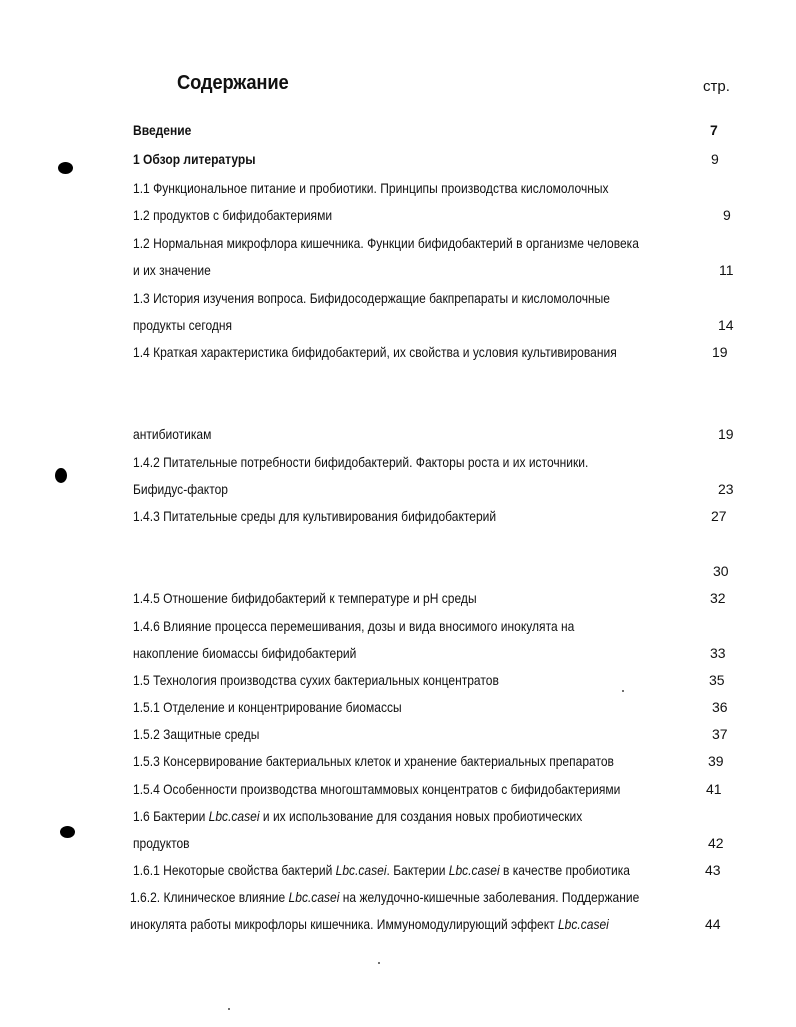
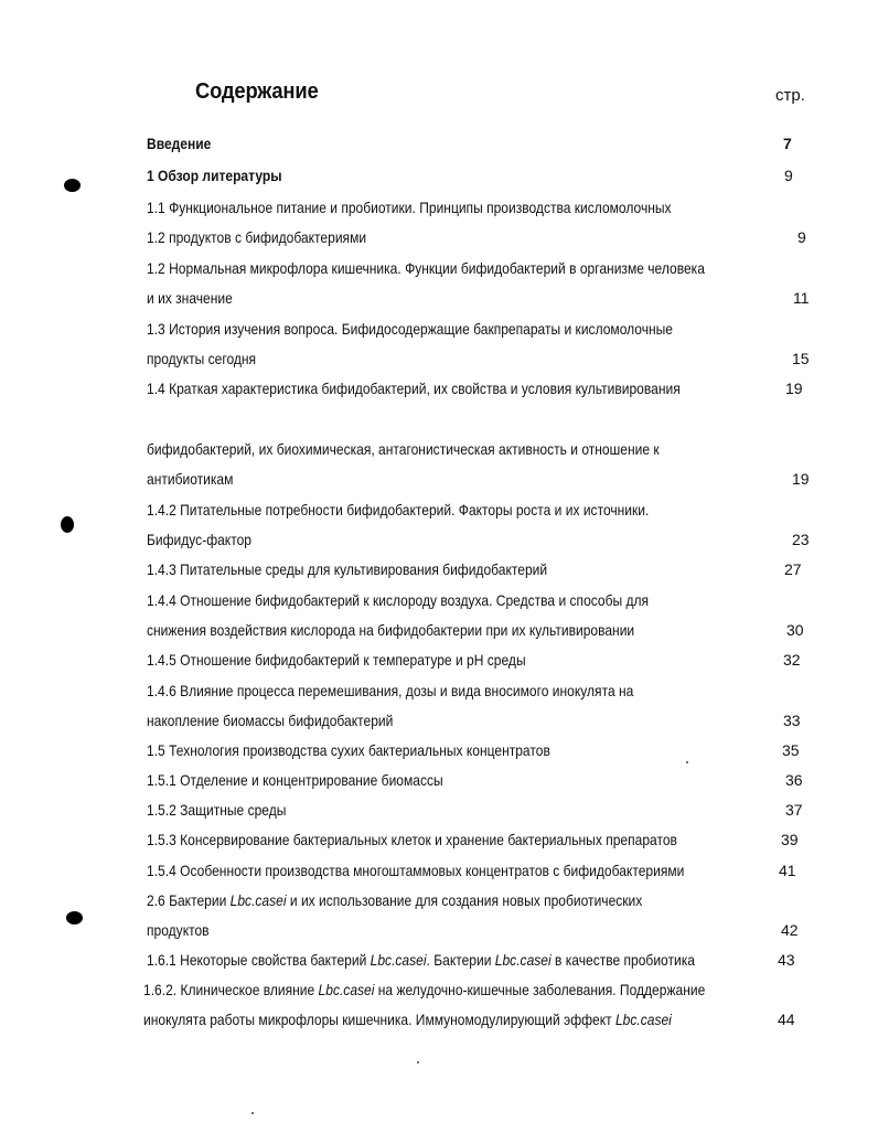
  Содержание
  стр.
  Введение
  7
  1 Обзор литературы
  9
  1.1 Функциональное питание и пробиотики. Принципы производства кисломолочных
  1.2 продуктов с бифидобактериями
  9
  1.2 Нормальная микрофлора кишечника. Функции бифидобактерий в организме человека
  и их значение
  11
  1.3 История изучения вопроса. Бифидосодержащие бакпрепараты и кисломолочные
  продукты сегодня
- 14
+ 15
  1.4 Краткая характеристика бифидобактерий, их свойства и условия культивирования
  19
+ бифидобактерий, их биохимическая, антагонистическая активность и отношение к
  антибиотикам
  19
  1.4.2 Питательные потребности бифидобактерий. Факторы роста и их источники.
  Бифидус-фактор
  23
  1.4.3 Питательные среды для культивирования бифидобактерий
  27
+ 1.4.4 Отношение бифидобактерий к кислороду воздуха. Средства и способы для
+ снижения воздействия кислорода на бифидобактерии при их культивировании
  30
  1.4.5 Отношение бифидобактерий к температуре и pH среды
  32
  1.4.6 Влияние процесса перемешивания, дозы и вида вносимого инокулята на
  накопление биомассы бифидобактерий
  33
  1.5 Технология производства сухих бактериальных концентратов
  35
  1.5.1 Отделение и концентрирование биомассы
  36
  1.5.2 Защитные среды
  37
  1.5.3 Консервирование бактериальных клеток и хранение бактериальных препаратов
  39
  1.5.4 Особенности производства многоштаммовых концентратов с бифидобактериями
  41
- 1.6 Бактерии Lbc.casei и их использование для создания новых пробиотических
+ 2.6 Бактерии Lbc.casei и их использование для создания новых пробиотических
  продуктов
  42
  1.6.1 Некоторые свойства бактерий Lbc.casei. Бактерии Lbc.casei в качестве пробиотика
  43
  1.6.2. Клиническое влияние Lbc.casei на желудочно-кишечные заболевания. Поддержание
  инокулята работы микрофлоры кишечника. Иммуномодулирующий эффект Lbc.casei
  44
